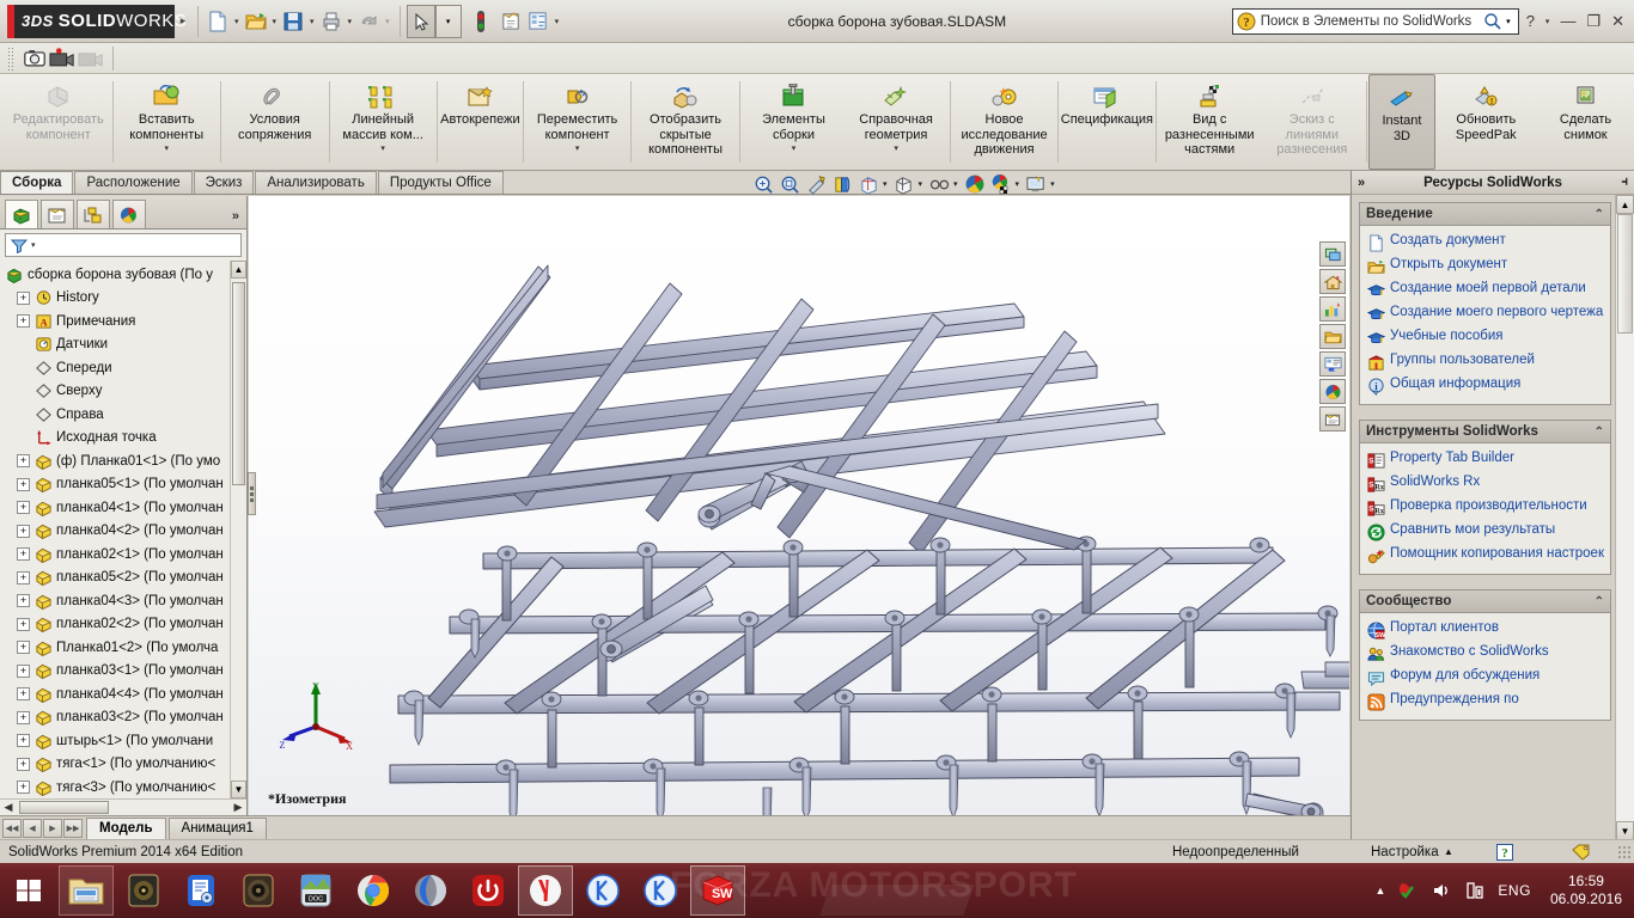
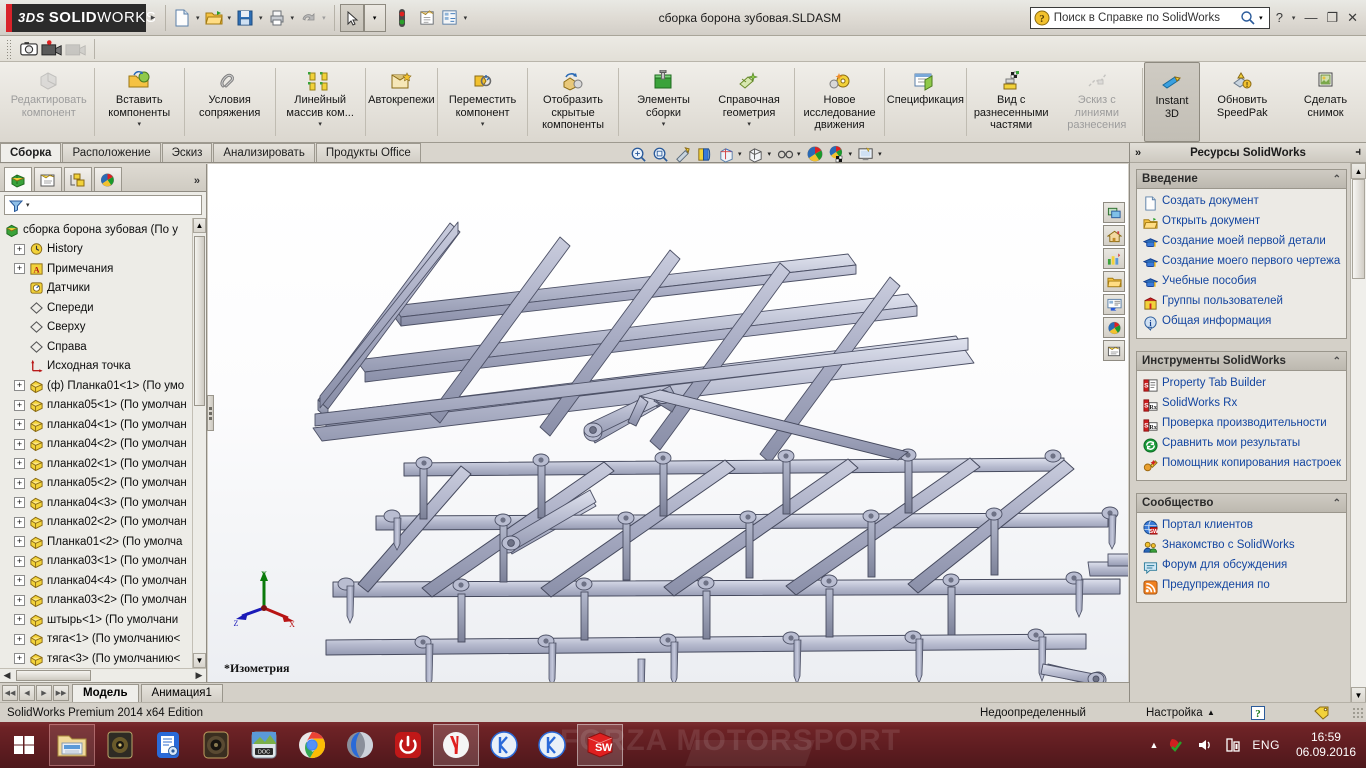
  3DS
  SOLID
  WORKS
  ▸
  сборка борона зубовая.SLDASM
  ?
- Поиск в Элементы по SolidWorks
+ Поиск в Справке по SolidWorks
  ?
  —
  ❐
  ✕
  Редактировать компонент
  Вставить компоненты
  Условия сопряжения
  Линейный массив ком...
  Автокрепежи
  Переместить компонент
  Отобразить скрытые компоненты
  Элементы сборки
  Справочная геометрия
  Новое исследование движения
  Спецификация
  Вид с разнесенными частями
  Эскиз с линиями разнесения
  Instant 3D
  Обновить SpeedPak
  Сделать снимок
  Сборка
  Расположение
  Эскиз
  Анализировать
  Продукты Office
  »
  сборка борона зубовая (По у
  +
  History
  +
  A
  Примечания
  Датчики
  Спереди
  Сверху
  Справа
  Исходная точка
  +
  (ф) Планка01<1> (По умо
  +
  планка05<1> (По умолчан
  +
  планка04<1> (По умолчан
  +
  планка04<2> (По умолчан
  +
  планка02<1> (По умолчан
  +
  планка05<2> (По умолчан
  +
  планка04<3> (По умолчан
  +
  планка02<2> (По умолчан
  +
  Планка01<2> (По умолча
  +
  планка03<1> (По умолчан
  +
  планка04<4> (По умолчан
  +
  планка03<2> (По умолчан
  +
  штырь<1> (По умолчани
  +
  тяга<1> (По умолчанию<
  +
  тяга<3> (По умолчанию<
  ▲
  ▼
  ◀
  ▶
  Y
  X
  Z
  *Изометрия
  »
  Ресурсы SolidWorks
  ⫞
  Введение
  ⌃
  Создать документ
  Открыть документ
  Создание моей первой детали
  Создание моего первого чертежа
  Учебные пособия
  Группы пользователей
  i
  Общая информация
  Инструменты SolidWorks
  ⌃
  Property Tab Builder
  SolidWorks Rx
  Проверка производительности
  Сравнить мои результаты
  Помощник копирования настроек
  Сообщество
  ⌃
  Портал клиентов
  Знакомство с SolidWorks
  Форум для обсуждения
  Предупреждения по
  ▲
  ▼
  Модель
  Анимация1
  SolidWorks Premium 2014 x64 Edition
  Недоопределенный
  Настройка
  ▲
  ?
  FRZA MOTORSPORT
  S
  W
  ▲
  ENG
  16:59
  06.09.2016
